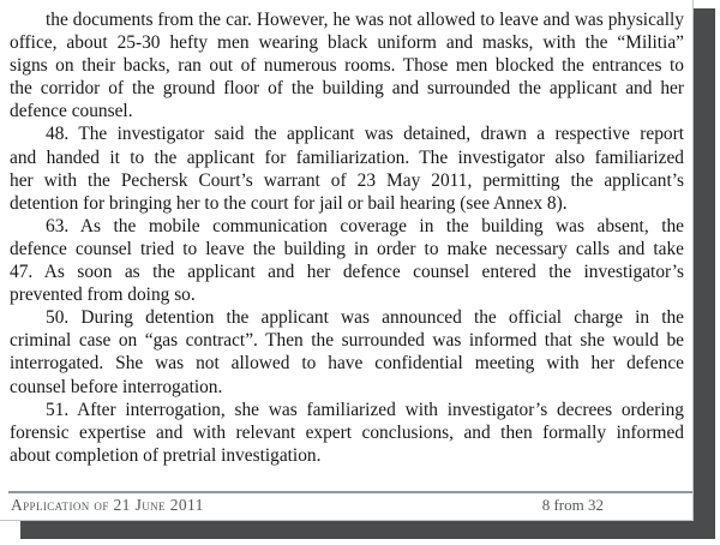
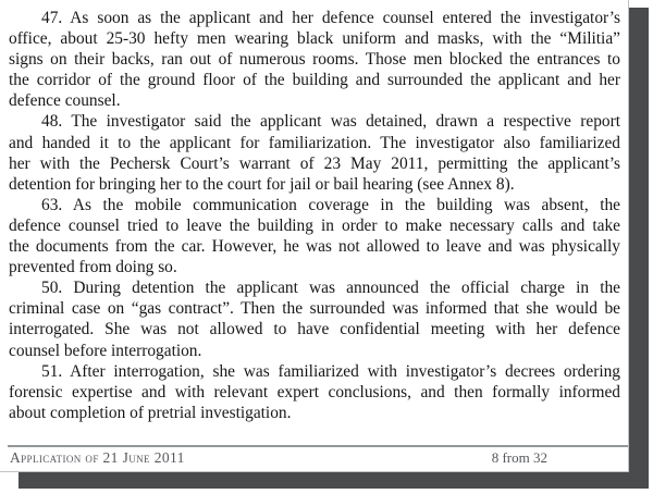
- the documents from the car. However, he was not allowed to leave and was physically
+ 47. As soon as the applicant and her defence counsel entered the investigator’s
  office, about 25-30 hefty men wearing black uniform and masks, with the “Militia”
  signs on their backs, ran out of numerous rooms. Those men blocked the entrances to
  the corridor of the ground floor of the building and surrounded the applicant and her
  defence counsel.
  48. The investigator said the applicant was detained, drawn a respective report
  and handed it to the applicant for familiarization. The investigator also familiarized
  her with the Pechersk Court’s warrant of 23 May 2011, permitting the applicant’s
  detention for bringing her to the court for jail or bail hearing (see Annex 8).
  63. As the mobile communication coverage in the building was absent, the
  defence counsel tried to leave the building in order to make necessary calls and take
- 47. As soon as the applicant and her defence counsel entered the investigator’s
+ the documents from the car. However, he was not allowed to leave and was physically
  prevented from doing so.
  50. During detention the applicant was announced the official charge in the
  criminal case on “gas contract”. Then the surrounded was informed that she would be
  interrogated. She was not allowed to have confidential meeting with her defence
  counsel before interrogation.
  51. After interrogation, she was familiarized with investigator’s decrees ordering
  forensic expertise and with relevant expert conclusions, and then formally informed
  about completion of pretrial investigation.
  Application of 21 June 2011
  8 from 32
